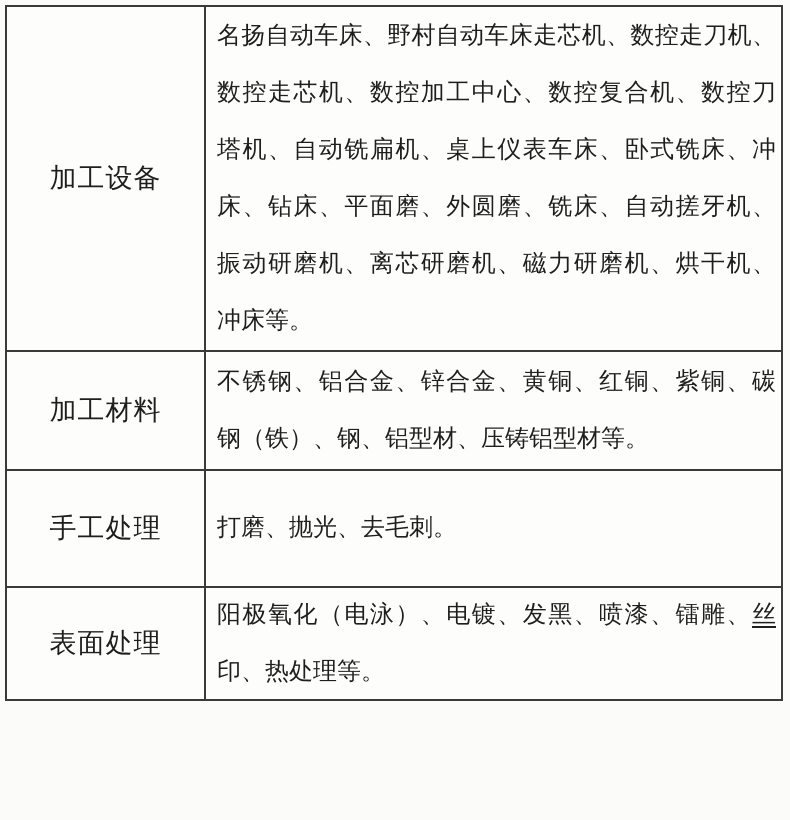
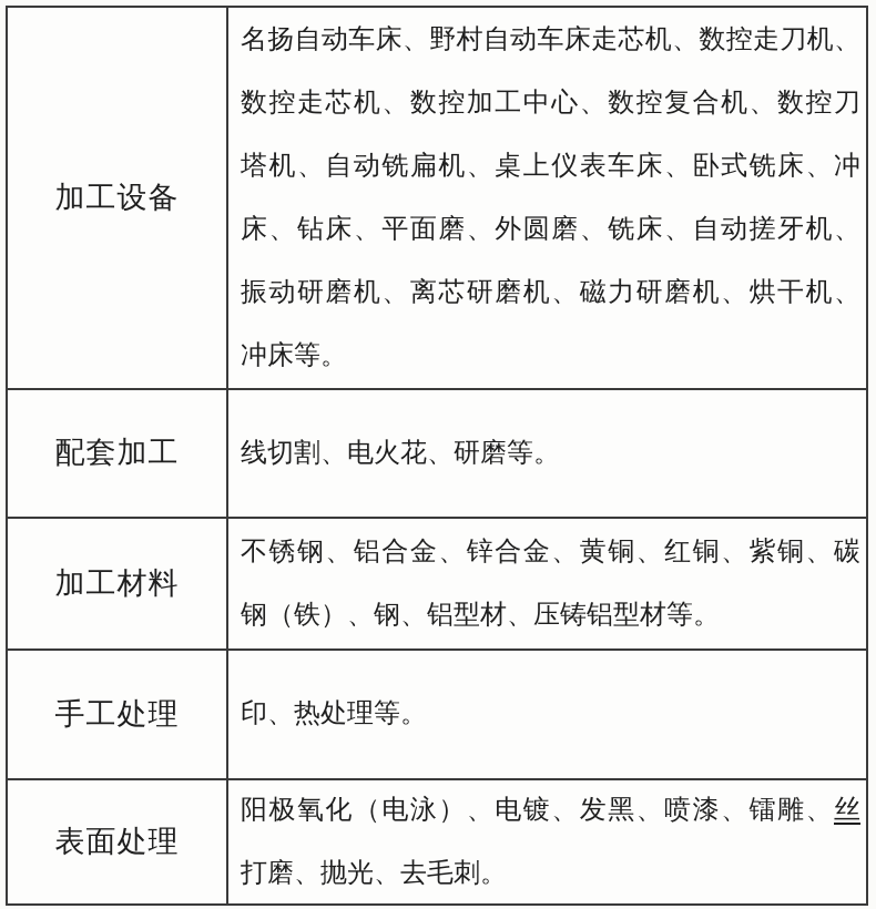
  加工设备
  名扬自动车床、野村自动车床走芯机、数控走刀机、
  数控走芯机、数控加工中心、数控复合机、数控刀
  塔机、自动铣扁机、桌上仪表车床、卧式铣床、冲
  床、钻床、平面磨、外圆磨、铣床、自动搓牙机、
  振动研磨机、离芯研磨机、磁力研磨机、烘干机、
  冲床等。
+ 配套加工
+ 线切割、电火花、研磨等。
  加工材料
  不锈钢、铝合金、锌合金、黄铜、红铜、紫铜、碳
  钢（铁）、钢、铝型材、压铸铝型材等。
  手工处理
- 打磨、抛光、去毛刺。
+ 印、热处理等。
  表面处理
  阳极氧化（电泳）、电镀、发黑、喷漆、镭雕、丝
- 印、热处理等。
+ 打磨、抛光、去毛刺。
